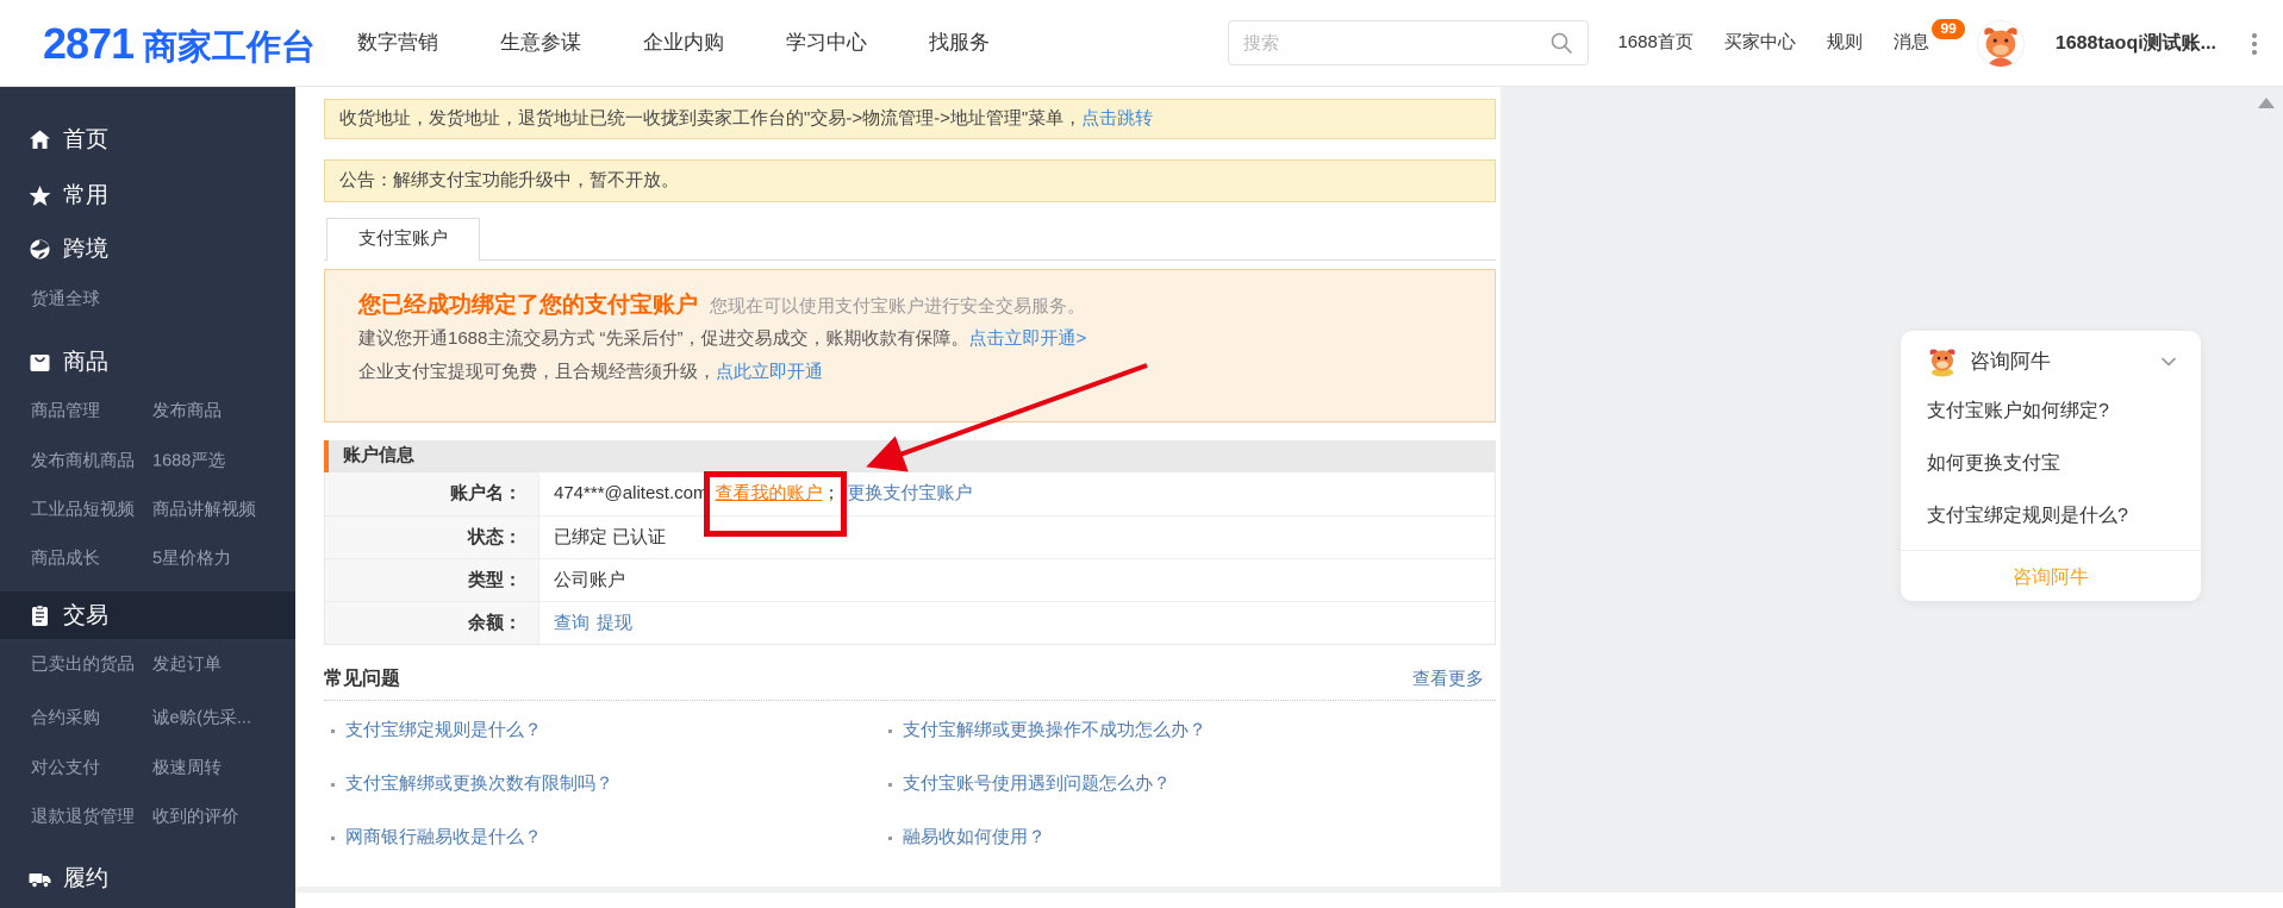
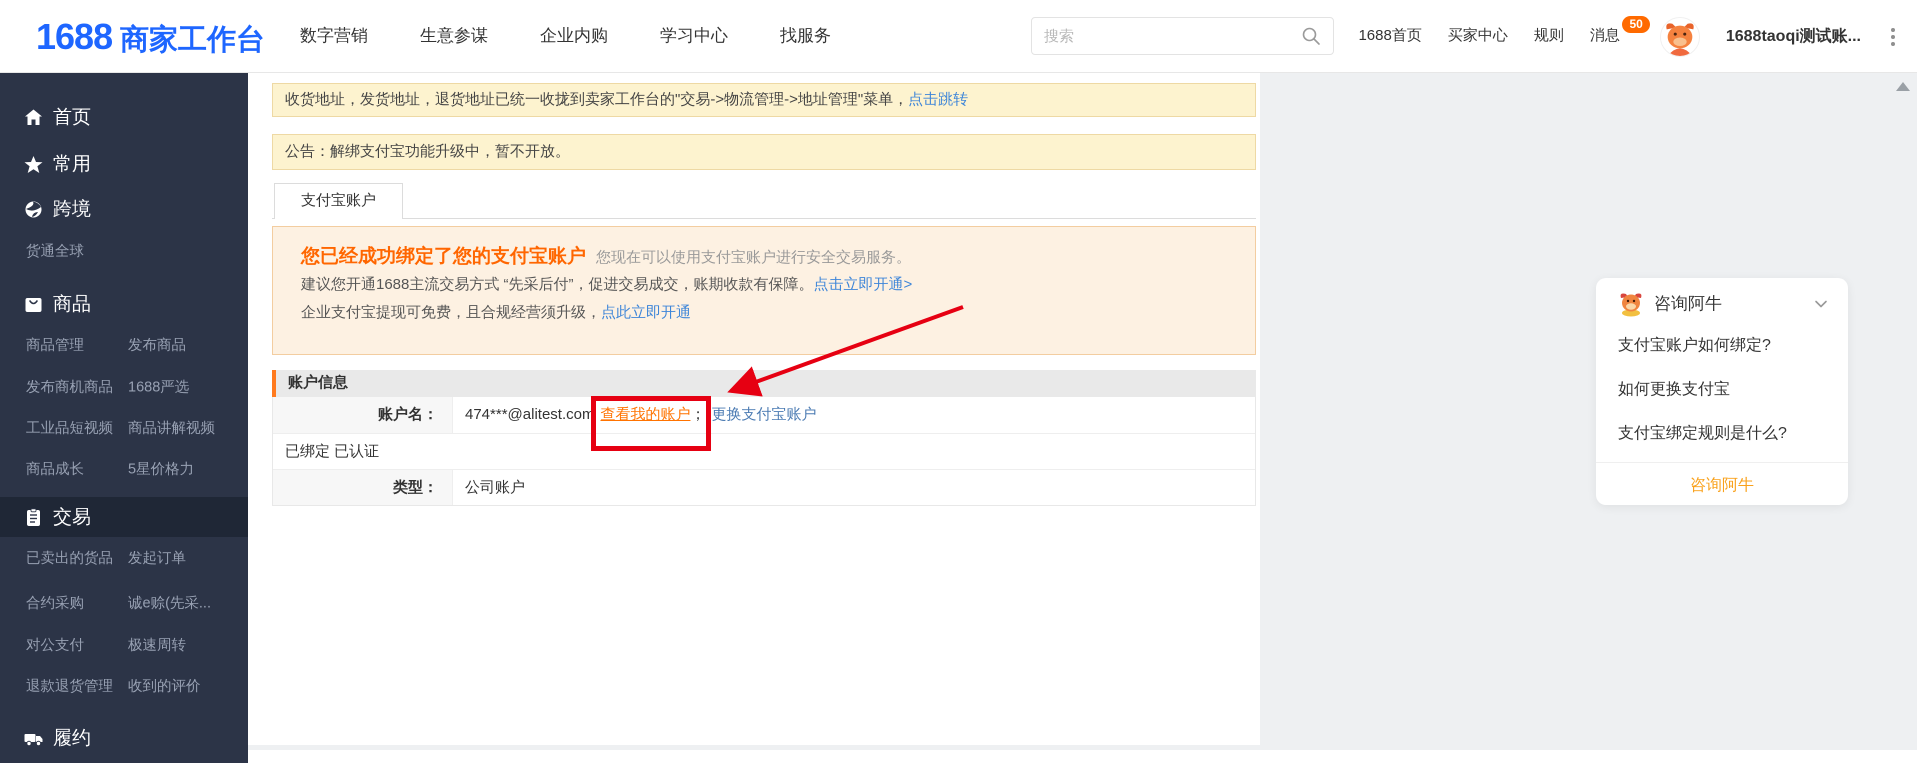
- 2871
+ 1688
  商家工作台
  数字营销
  生意参谋
  企业内购
  学习中心
  找服务
  搜索
  1688首页
  买家中心
  规则
  消息
- 99
+ 50
  1688taoqi测试账...
  首页
  常用
  跨境
  货通全球
  商品
  商品管理
  发布商品
  发布商机商品
  1688严选
  工业品短视频
  商品讲解视频
  商品成长
  5星价格力
  交易
  已卖出的货品
  发起订单
  合约采购
  诚e赊(先采...
  对公支付
  极速周转
  退款退货管理
  收到的评价
  履约
  收货地址，发货地址，退货地址已统一收拢到卖家工作台的"交易->物流管理->地址管理"菜单，点击跳转
  公告：解绑支付宝功能升级中，暂不开放。
  支付宝账户
  您已经成功绑定了您的支付宝账户
  您现在可以使用支付宝账户进行安全交易服务。
  建议您开通1688主流交易方式 “先采后付”，促进交易成交，账期收款有保障。点击立即开通>
  企业支付宝提现可免费，且合规经营须升级，点此立即开通
  账户信息
  账户名：
  474***@alitest.com 查看我的账户； 更换支付宝账户
- 状态：
  已绑定 已认证
  类型：
  公司账户
- 余额：
- 查询 提现
- 常见问题
- 查看更多
- 支付宝绑定规则是什么？
- 支付宝解绑或更换操作不成功怎么办？
- 支付宝解绑或更换次数有限制吗？
- 支付宝账号使用遇到问题怎么办？
- 网商银行融易收是什么？
- 融易收如何使用？
  咨询阿牛
  支付宝账户如何绑定?
  如何更换支付宝
  支付宝绑定规则是什么?
  咨询阿牛
